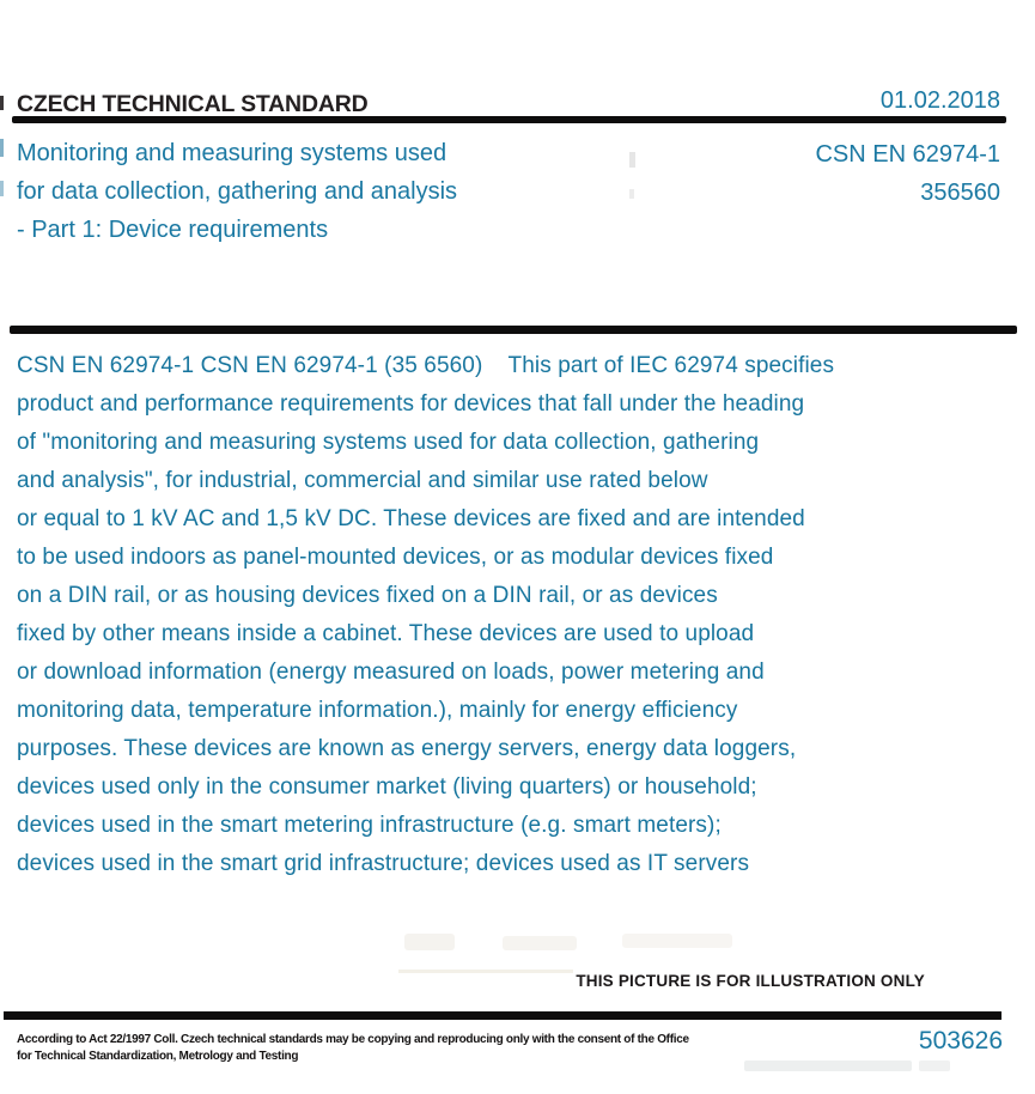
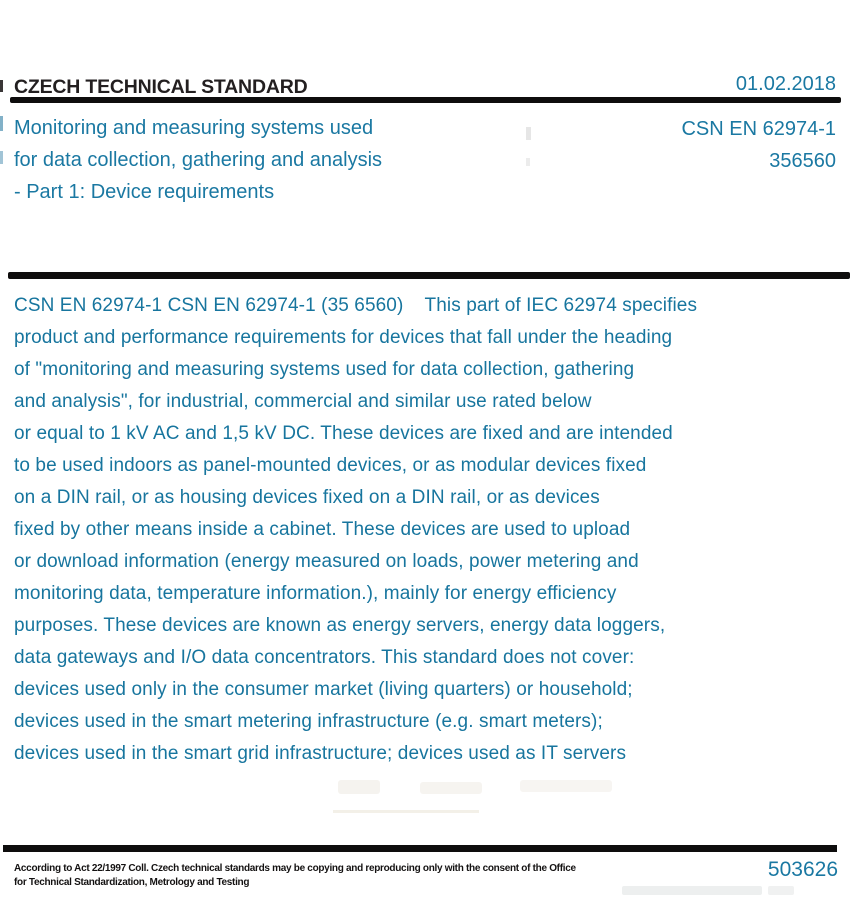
  CZECH TECHNICAL STANDARD
  01.02.2018
  Monitoring and measuring systems used
  for data collection, gathering and analysis
  - Part 1: Device requirements
  CSN EN 62974-1
  356560
  CSN EN 62974-1 CSN EN 62974-1 (35 6560) This part of IEC 62974 specifies
  product and performance requirements for devices that fall under the heading
  of "monitoring and measuring systems used for data collection, gathering
  and analysis", for industrial, commercial and similar use rated below
  or equal to 1 kV AC and 1,5 kV DC. These devices are fixed and are intended
  to be used indoors as panel-mounted devices, or as modular devices fixed
  on a DIN rail, or as housing devices fixed on a DIN rail, or as devices
  fixed by other means inside a cabinet. These devices are used to upload
  or download information (energy measured on loads, power metering and
  monitoring data, temperature information.), mainly for energy efficiency
  purposes. These devices are known as energy servers, energy data loggers,
+ data gateways and I/O data concentrators. This standard does not cover:
  devices used only in the consumer market (living quarters) or household;
  devices used in the smart metering infrastructure (e.g. smart meters);
  devices used in the smart grid infrastructure; devices used as IT servers
- THIS PICTURE IS FOR ILLUSTRATION ONLY
  According to Act 22/1997 Coll. Czech technical standards may be copying and reproducing only with the consent of the Office
  for Technical Standardization, Metrology and Testing
  503626
